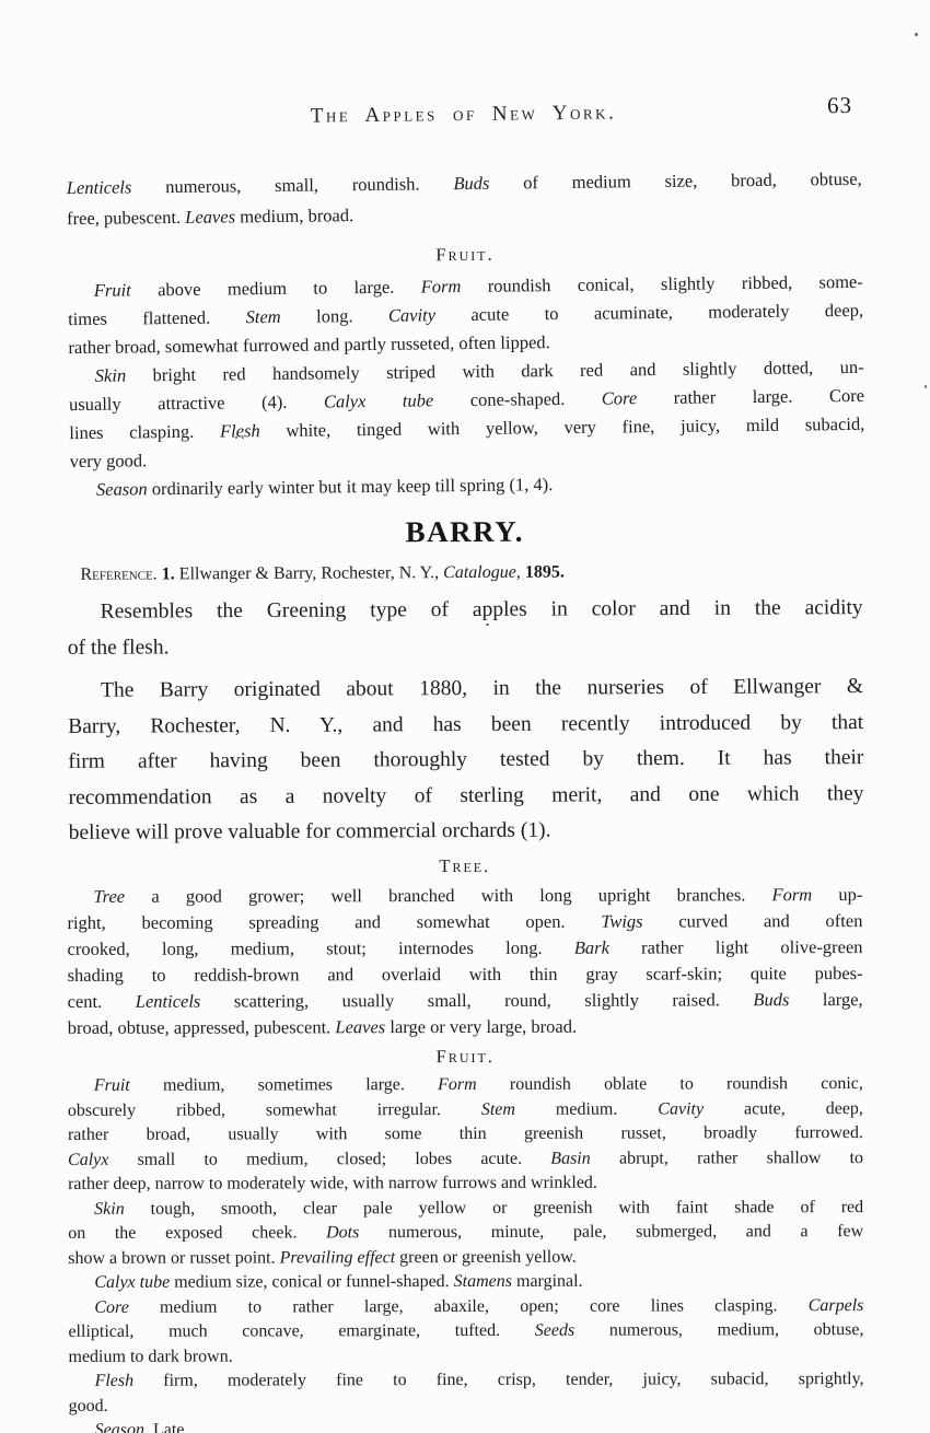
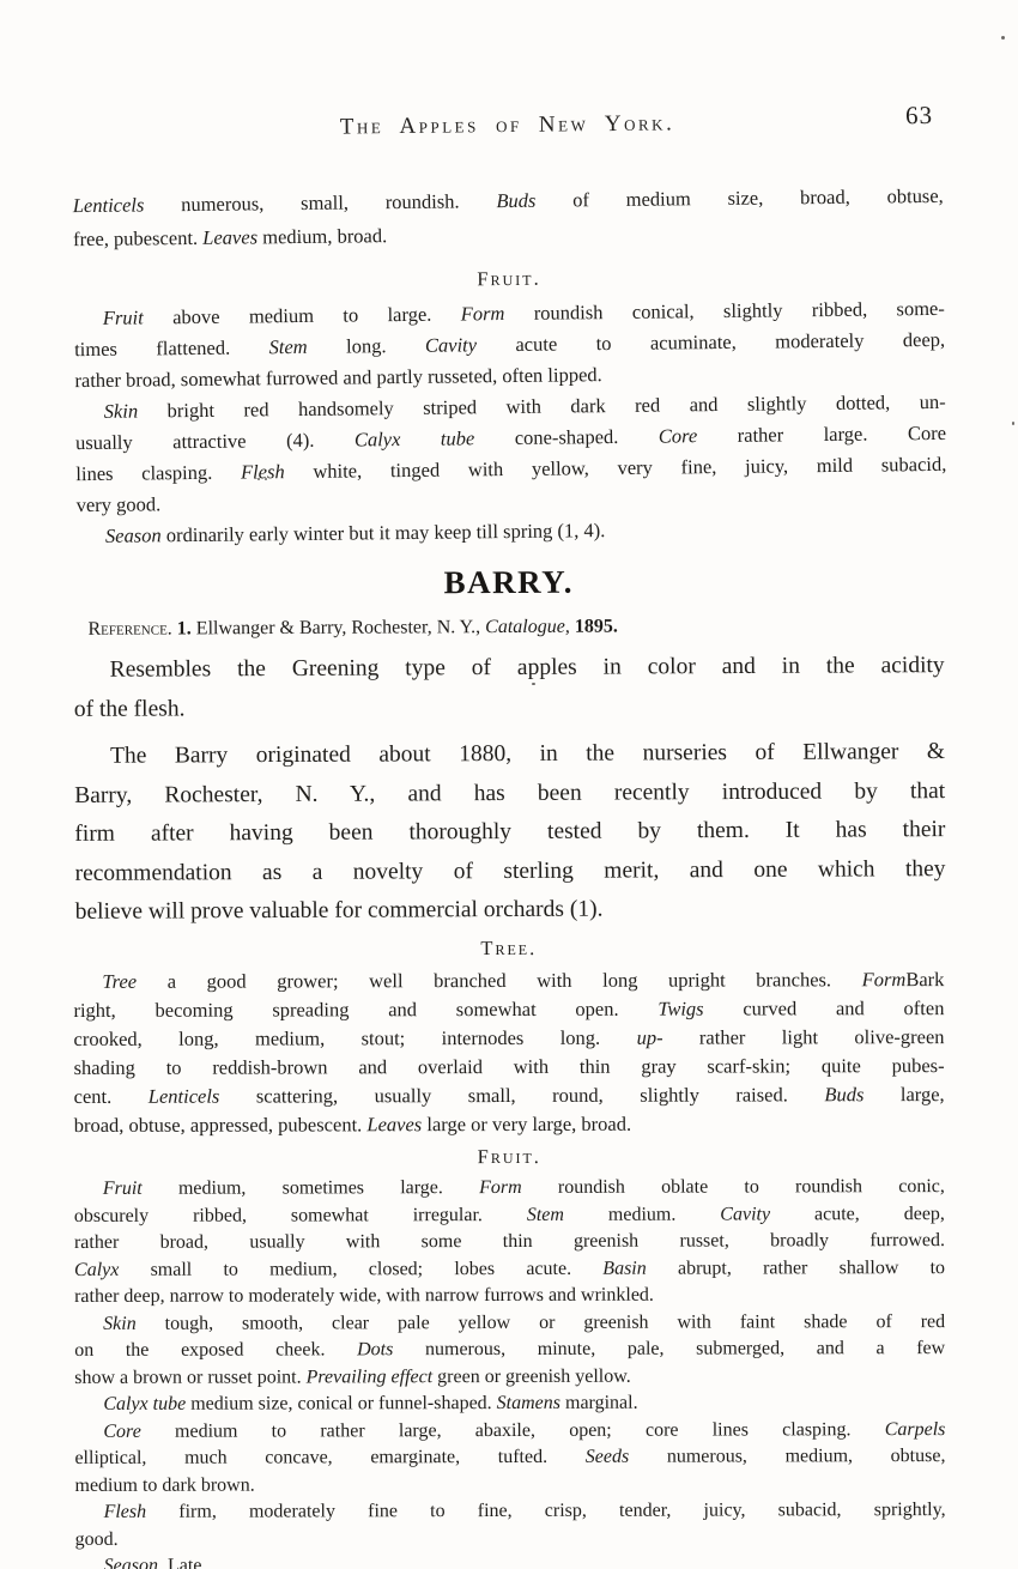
  The Apples of New York.
  63
  Lenticels numerous, small, roundish. Buds of medium size, broad, obtuse,
  free, pubescent. Leaves medium, broad.
  Fruit.
  Fruit above medium to large. Form roundish conical, slightly ribbed, some-
  times flattened. Stem long. Cavity acute to acuminate, moderately deep,
  rather broad, somewhat furrowed and partly russeted, often lipped.
  Skin bright red handsomely striped with dark red and slightly dotted, un-
  usually attractive (4). Calyx tube cone-shaped. Core rather large. Core
  lines clasping. Flesh white, tinged with yellow, very fine, juicy, mild subacid,
  very good.
  Season ordinarily early winter but it may keep till spring (1, 4).
  BARRY.
  Reference. 1. Ellwanger & Barry, Rochester, N. Y., Catalogue, 1895.
  Resembles the Greening type of apples in color and in the acidity
  of the flesh.
  The Barry originated about 1880, in the nurseries of Ellwanger &
  Barry, Rochester, N. Y., and has been recently introduced by that
  firm after having been thoroughly tested by them. It has their
  recommendation as a novelty of sterling merit, and one which they
  believe will prove valuable for commercial orchards (1).
  Tree.
- Tree a good grower; well branched with long upright branches. Form up-
+ Tree a good grower; well branched with long upright branches. FormBark
  right, becoming spreading and somewhat open. Twigs curved and often
- crooked, long, medium, stout; internodes long. Bark rather light olive-green
+ crooked, long, medium, stout; internodes long. up- rather light olive-green
  shading to reddish-brown and overlaid with thin gray scarf-skin; quite pubes-
  cent. Lenticels scattering, usually small, round, slightly raised. Buds large,
  broad, obtuse, appressed, pubescent. Leaves large or very large, broad.
  Fruit.
  Fruit medium, sometimes large. Form roundish oblate to roundish conic,
  obscurely ribbed, somewhat irregular. Stem medium. Cavity acute, deep,
  rather broad, usually with some thin greenish russet, broadly furrowed.
  Calyx small to medium, closed; lobes acute. Basin abrupt, rather shallow to
  rather deep, narrow to moderately wide, with narrow furrows and wrinkled.
  Skin tough, smooth, clear pale yellow or greenish with faint shade of red
  on the exposed cheek. Dots numerous, minute, pale, submerged, and a few
  show a brown or russet point. Prevailing effect green or greenish yellow.
  Calyx tube medium size, conical or funnel-shaped. Stamens marginal.
  Core medium to rather large, abaxile, open; core lines clasping. Carpels
  elliptical, much concave, emarginate, tufted. Seeds numerous, medium, obtuse,
  medium to dark brown.
  Flesh firm, moderately fine to fine, crisp, tender, juicy, subacid, sprightly,
  good.
  Season. Late.
